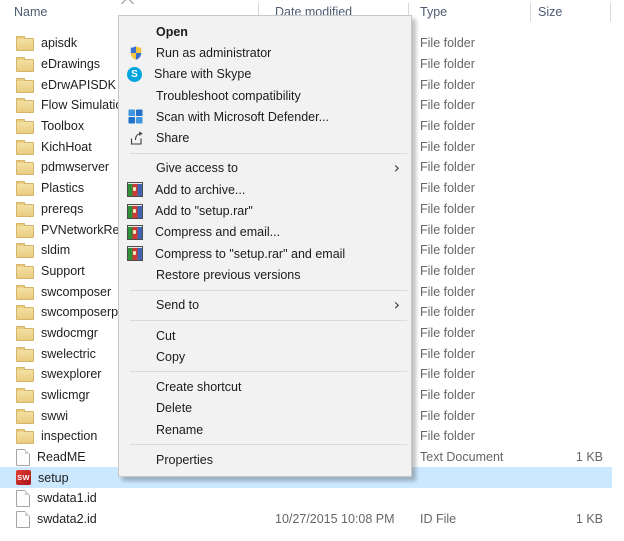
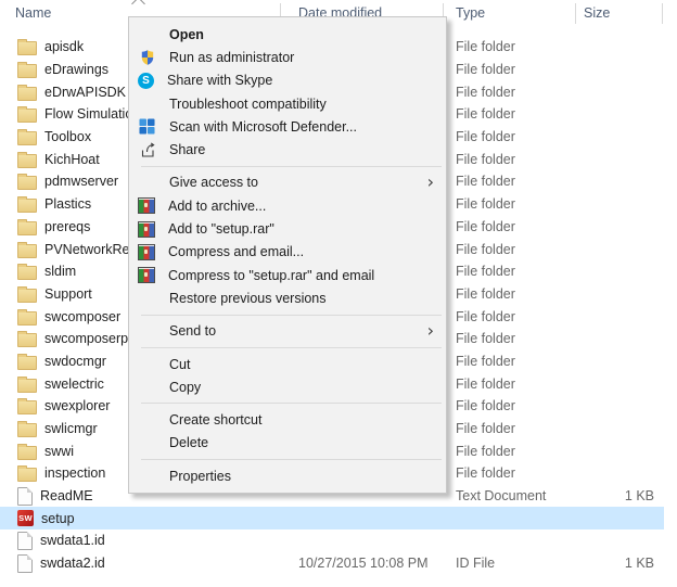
  Name
  Date modified
  Type
  Size
  apisdk
  File folder
  eDrawings
  File folder
  eDrwAPISDK
  File folder
  Flow Simulati
  File folder
  Toolbox
  File folder
  KichHoat
  File folder
  pdmwserver
  File folder
  Plastics
  File folder
  prereqs
  File folder
  PVNetworkRe
  File folder
  sldim
  File folder
  Support
  File folder
  swcomposer
  File folder
  swcomposerp
  File folder
  swdocmgr
  File folder
  swelectric
  File folder
  swexplorer
  File folder
  swlicmgr
  File folder
  swwi
  File folder
  inspection
  File folder
  ReadME
  Text Document
  1 KB
  SW
  setup
  swdata1.id
  swdata2.id
  10/27/2015 10:08 PM
  ID File
  1 KB
  Open
  Run as administrator
  S
  Share with Skype
  Troubleshoot compatibility
  Scan with Microsoft Defender...
  Share
  Give access to
  ›
  Add to archive...
  Add to "setup.rar"
  Compress and email...
  Compress to "setup.rar" and email
  Restore previous versions
  Send to
  ›
  Cut
  Copy
  Create shortcut
  Delete
- Rename
  Properties
